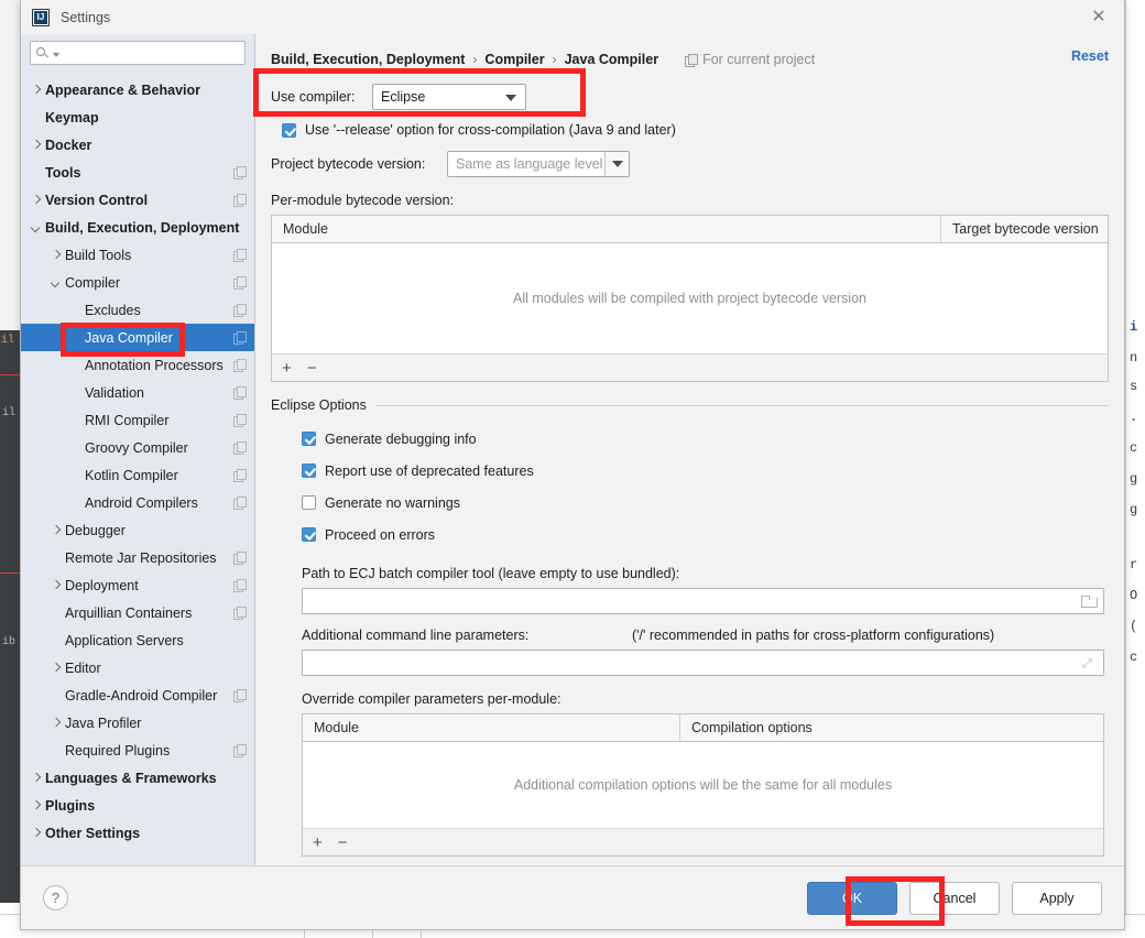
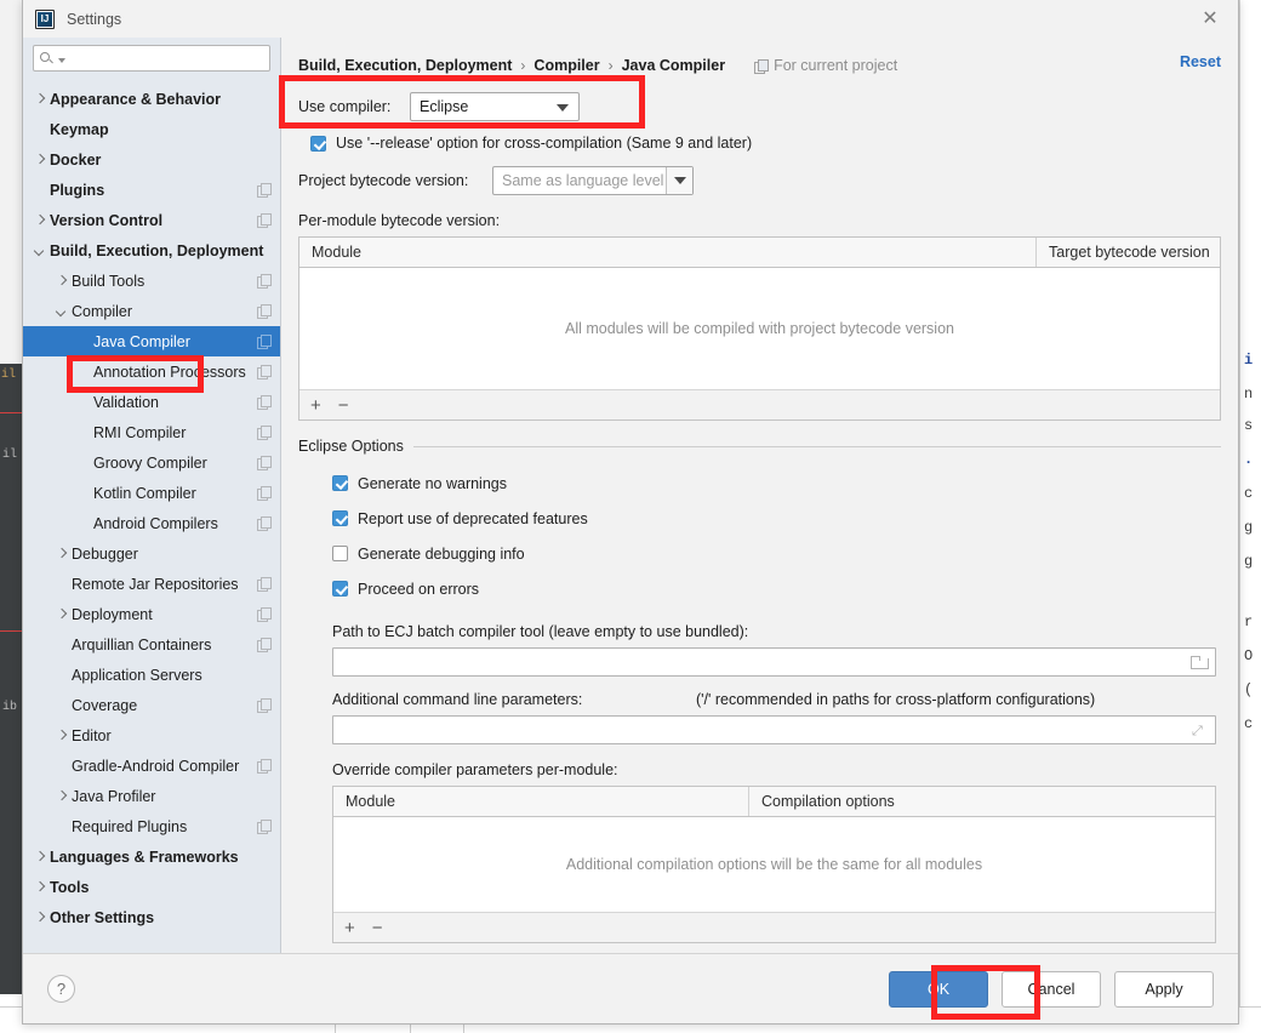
  il
  il
  ib
  i
  n
  s
  .
  c
  g
  g
  r
  O
  (
  c
  Settings
  ✕
  Appearance & Behavior
  Keymap
  Docker
- Tools
+ Plugins
  Version Control
  Build, Execution, Deployment
  Build Tools
  Compiler
- Excludes
  Java Compiler
  Annotation Processors
  Validation
  RMI Compiler
  Groovy Compiler
  Kotlin Compiler
  Android Compilers
  Debugger
  Remote Jar Repositories
  Deployment
  Arquillian Containers
  Application Servers
+ Coverage
  Editor
  Gradle-Android Compiler
  Java Profiler
  Required Plugins
  Languages & Frameworks
- Plugins
+ Tools
  Other Settings
  Build, Execution, Deployment
  ›
  Compiler
  ›
  Java Compiler
  For current project
  Reset
  Use compiler:
  Eclipse
- Use '--release' option for cross-compilation (Java 9 and later)
+ Use '--release' option for cross-compilation (Same 9 and later)
  Project bytecode version:
  Same as language level
  Per-module bytecode version:
  Module
  Target bytecode version
  All modules will be compiled with project bytecode version
  +
  −
  Eclipse Options
- Generate debugging info
+ Generate no warnings
  Report use of deprecated features
- Generate no warnings
+ Generate debugging info
  Proceed on errors
  Path to ECJ batch compiler tool (leave empty to use bundled):
  Additional command line parameters:
  ('/' recommended in paths for cross-platform configurations)
  ⤢
  Override compiler parameters per-module:
  Module
  Compilation options
  Additional compilation options will be the same for all modules
  +
  −
  ?
  OK
  Cancel
  Apply
